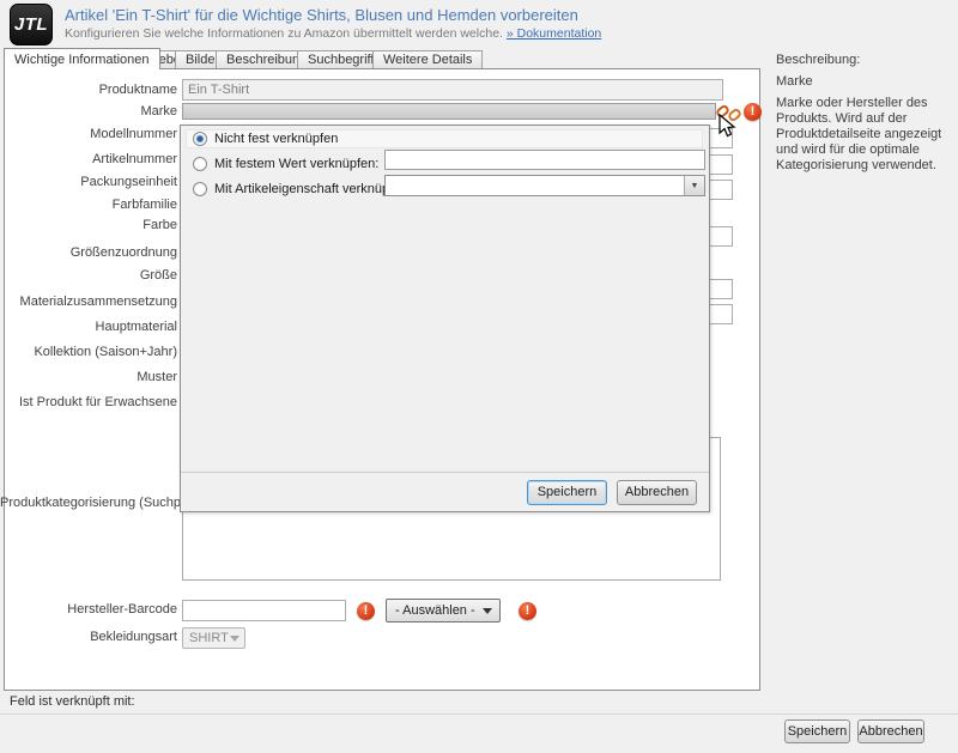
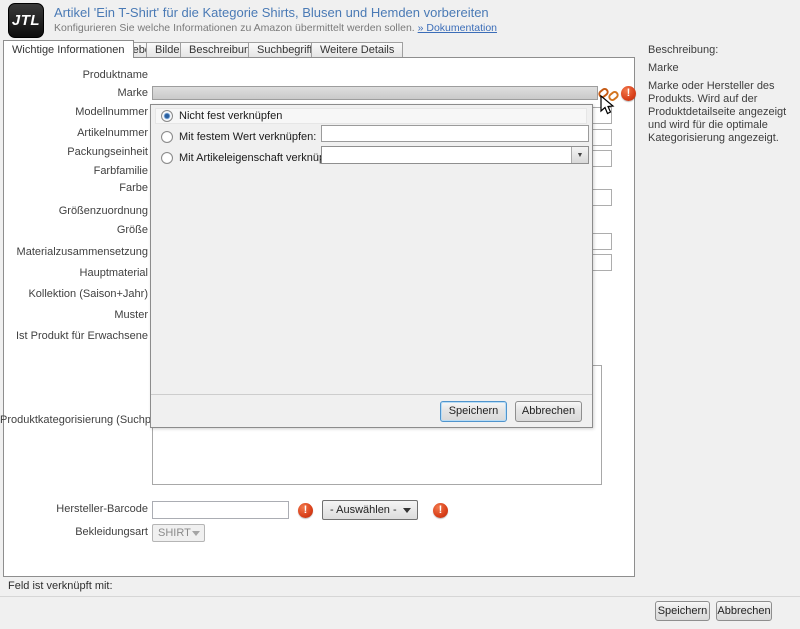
  JTL
- Artikel 'Ein T-Shirt' für die Wichtige Shirts, Blusen und Hemden vorbereiten
+ Artikel 'Ein T-Shirt' für die Kategorie Shirts, Blusen und Hemden vorbereiten
- Konfigurieren Sie welche Informationen zu Amazon übermittelt werden welche. » Dokumentation
+ Konfigurieren Sie welche Informationen zu Amazon übermittelt werden sollen. » Dokumentation
  Wichtige Informationen
  Bilde
  Beschreibu
  Suchbegrif
  Weitere Details
  Produktname
  Marke
  Modellnummer
  Artikelnummer
  Packungseinheit
  Farbfamilie
  Farbe
  Größenzuordnung
  Größe
  Materialzusammensetzung
  Hauptmaterial
  Kollektion (Saison+Jahr)
  Muster
  Ist Produkt für Erwachsene
  Produktkategorisierung (Suchp
  Hersteller-Barcode
  Bekleidungsart
- Ein T-Shirt
  !
  Nicht fest verknüpfen
  Mit festem Wert verknüpfen:
  Mit Artikeleigenschaft verknü
  Speichern
  Abbrechen
  !
  - Auswählen -
  !
  SHIRT
  Beschreibung:
  Marke
- Marke oder Hersteller des Produkts. Wird auf der Produktdetailseite angezeigt und wird für die optimale Kategorisierung verwendet.
+ Marke oder Hersteller des Produkts. Wird auf der Produktdetailseite angezeigt und wird für die optimale Kategorisierung angezeigt.
  Feld ist verknüpft mit:
  Speichern
  Abbrechen
